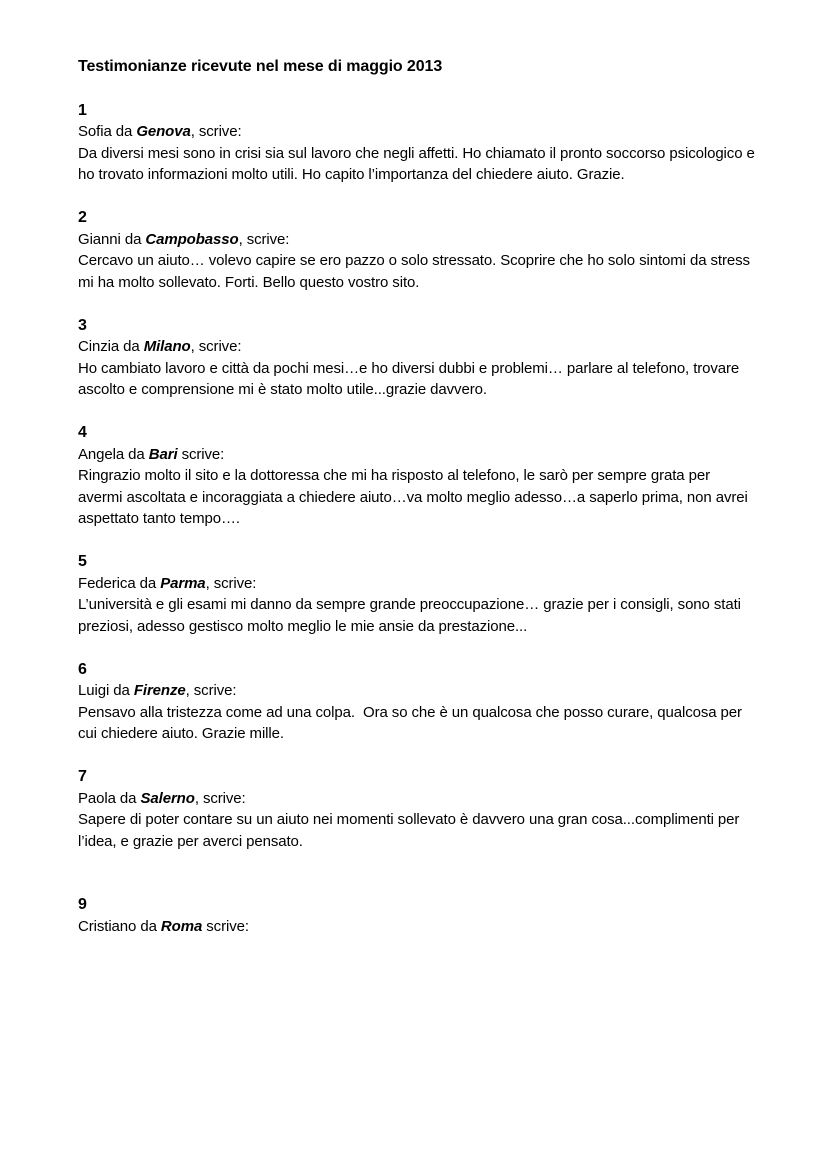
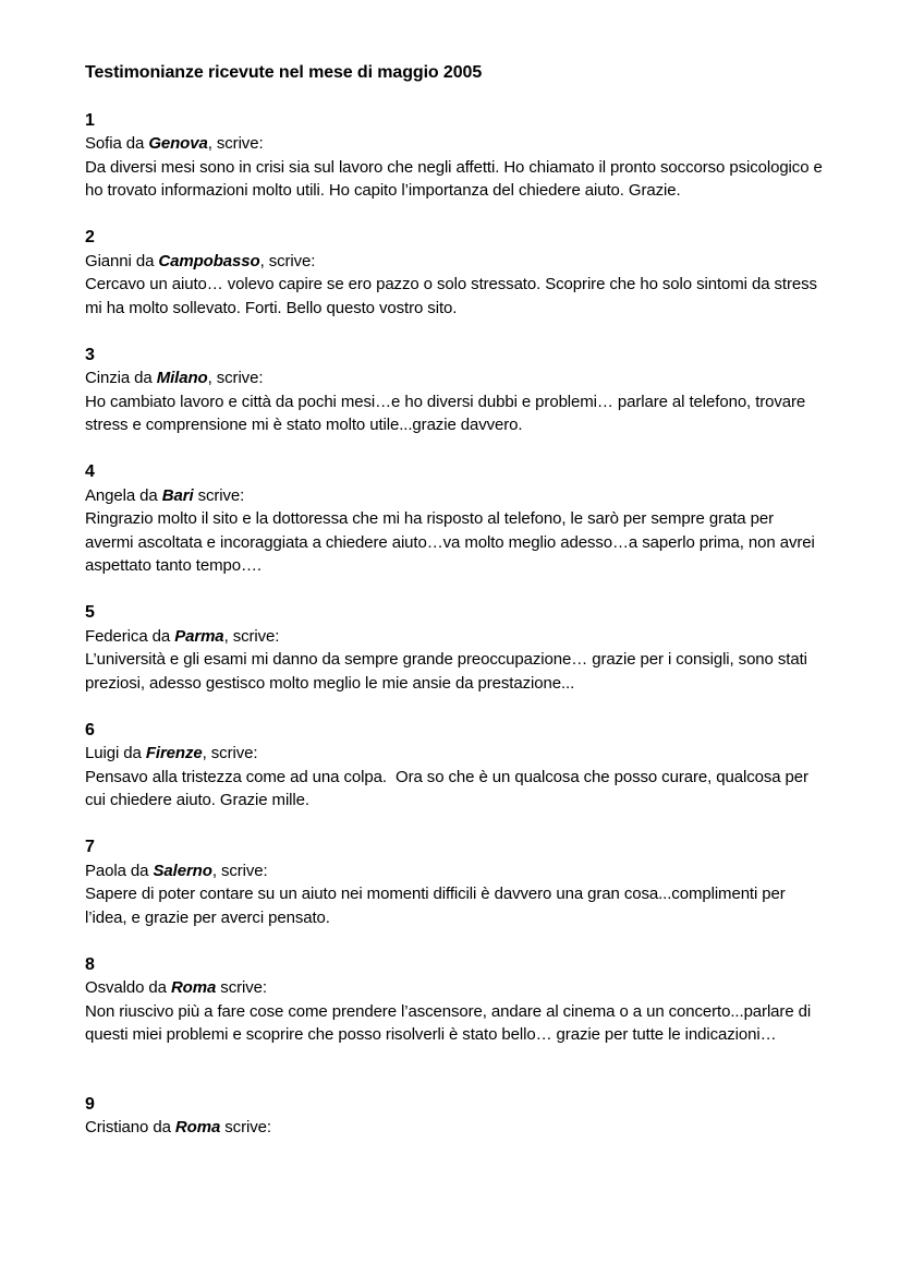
- Testimonianze ricevute nel mese di maggio 2013
+ Testimonianze ricevute nel mese di maggio 2005
  1
  Sofia da Genova, scrive:
  Da diversi mesi sono in crisi sia sul lavoro che negli affetti. Ho chiamato il pronto soccorso psicologico e ho trovato informazioni molto utili. Ho capito l’importanza del chiedere aiuto. Grazie.
  2
  Gianni da Campobasso, scrive:
  Cercavo un aiuto… volevo capire se ero pazzo o solo stressato. Scoprire che ho solo sintomi da stress mi ha molto sollevato. Forti. Bello questo vostro sito.
  3
  Cinzia da Milano, scrive:
- Ho cambiato lavoro e città da pochi mesi…e ho diversi dubbi e problemi… parlare al telefono, trovare ascolto e comprensione mi è stato molto utile...grazie davvero.
+ Ho cambiato lavoro e città da pochi mesi…e ho diversi dubbi e problemi… parlare al telefono, trovare stress e comprensione mi è stato molto utile...grazie davvero.
  4
  Angela da Bari scrive:
  Ringrazio molto il sito e la dottoressa che mi ha risposto al telefono, le sarò per sempre grata per avermi ascoltata e incoraggiata a chiedere aiuto…va molto meglio adesso…a saperlo prima, non avrei aspettato tanto tempo….
  5
  Federica da Parma, scrive:
  L’università e gli esami mi danno da sempre grande preoccupazione… grazie per i consigli, sono stati preziosi, adesso gestisco molto meglio le mie ansie da prestazione...
  6
  Luigi da Firenze, scrive:
  Pensavo alla tristezza come ad una colpa. Ora so che è un qualcosa che posso curare, qualcosa per cui chiedere aiuto. Grazie mille.
  7
  Paola da Salerno, scrive:
- Sapere di poter contare su un aiuto nei momenti sollevato è davvero una gran cosa...complimenti per l’idea, e grazie per averci pensato.
+ Sapere di poter contare su un aiuto nei momenti difficili è davvero una gran cosa...complimenti per l’idea, e grazie per averci pensato.
+ 8
+ Osvaldo da Roma scrive:
+ Non riuscivo più a fare cose come prendere l’ascensore, andare al cinema o a un concerto...parlare di questi miei problemi e scoprire che posso risolverli è stato bello… grazie per tutte le indicazioni…
  9
  Cristiano da Roma scrive:
